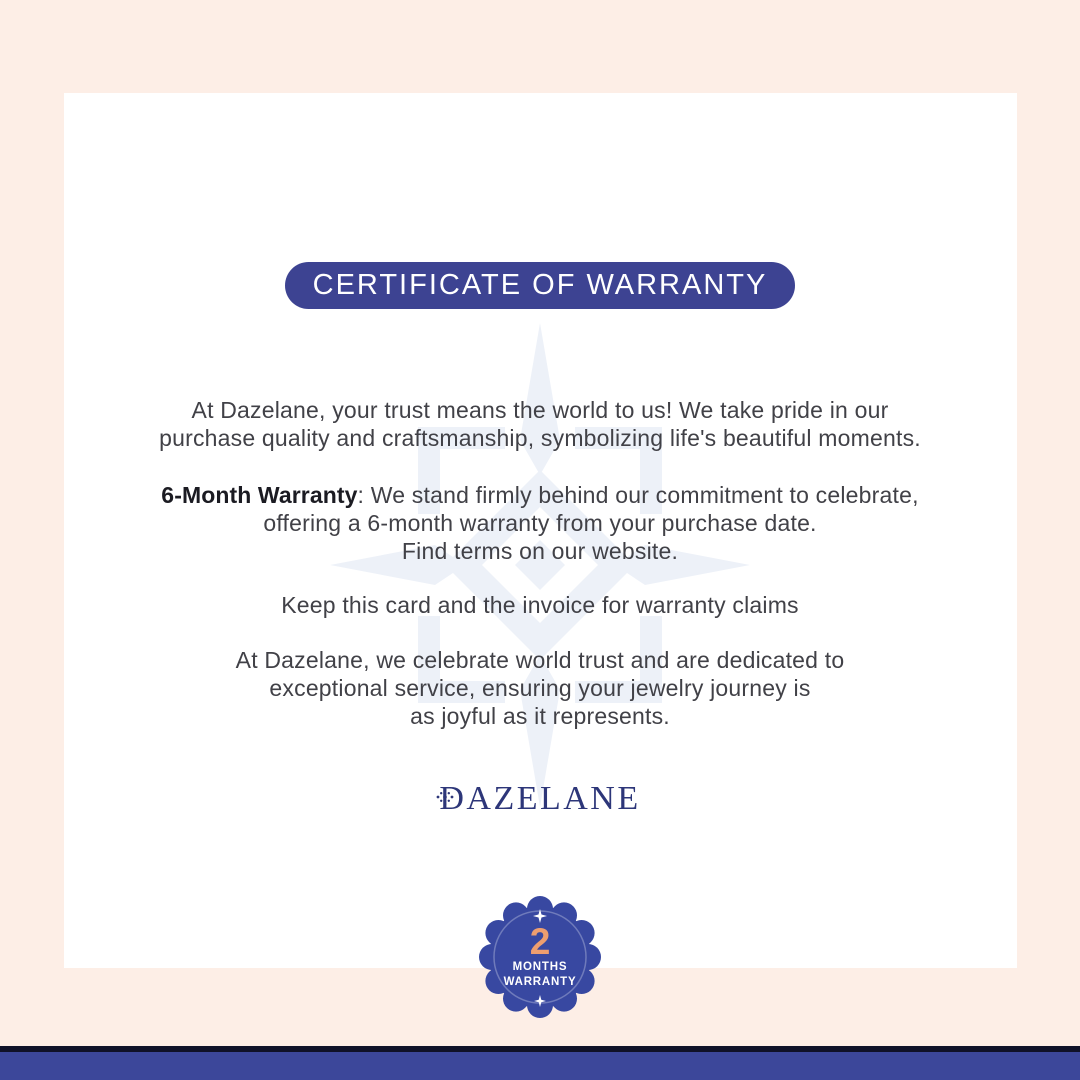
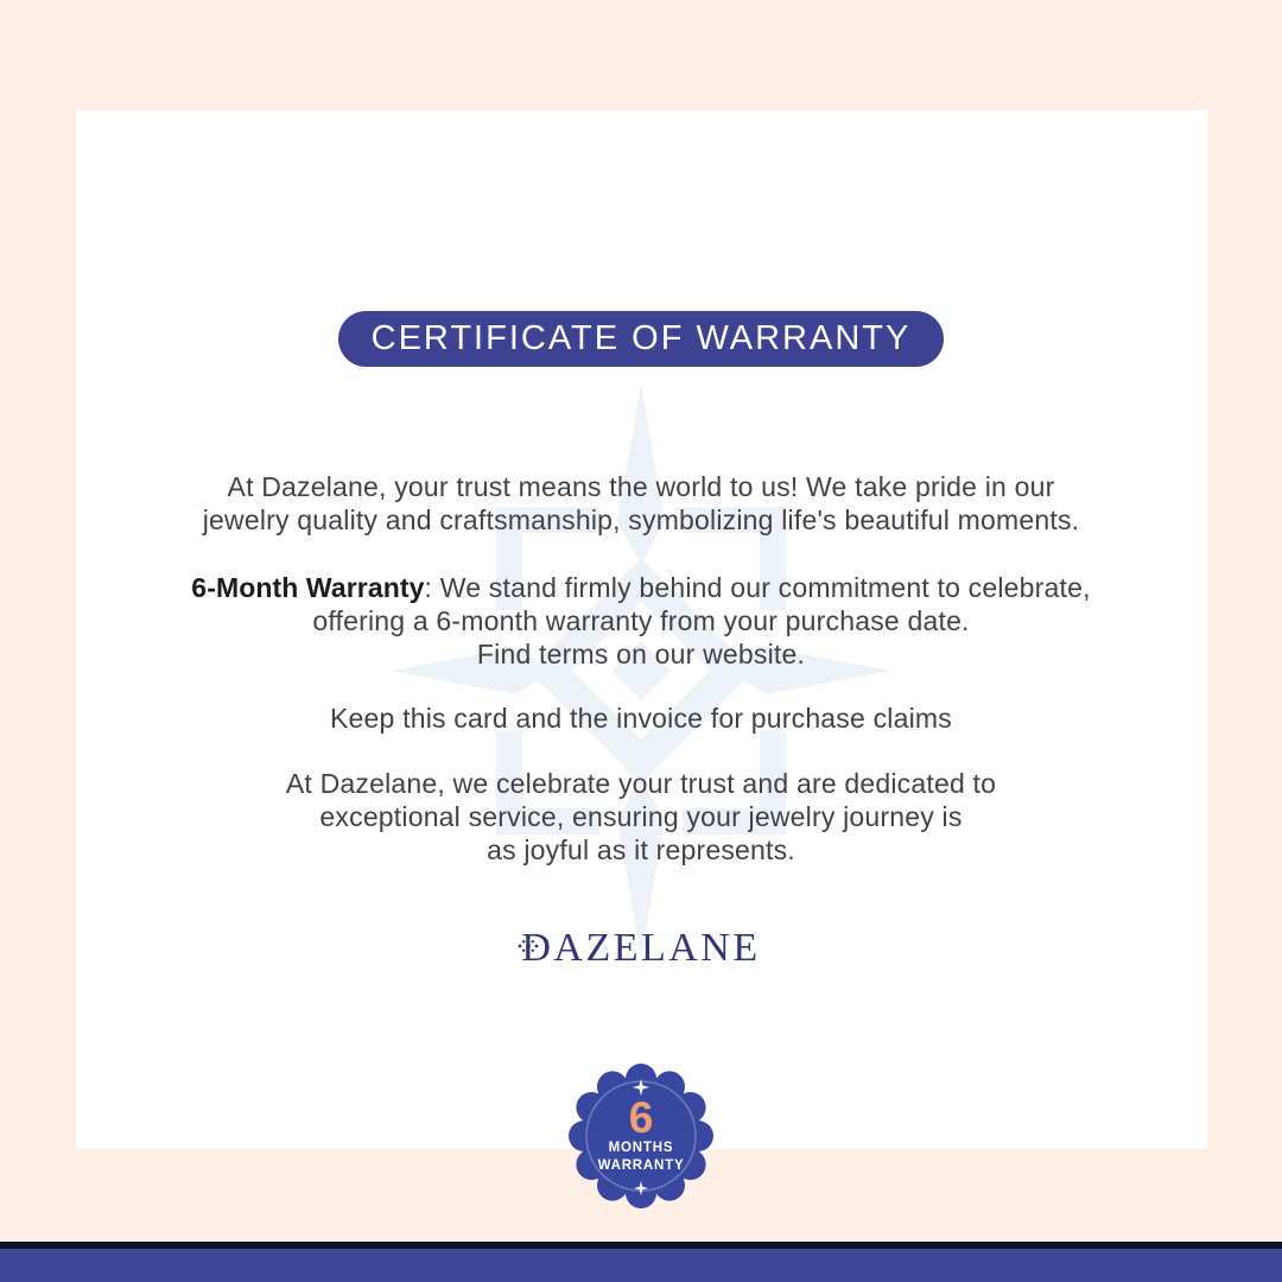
  CERTIFICATE OF WARRANTY
  At Dazelane, your trust means the world to us! We take pride in our
- purchase quality and craftsmanship, symbolizing life's beautiful moments.
+ jewelry quality and craftsmanship, symbolizing life's beautiful moments.
  6-Month Warranty: We stand firmly behind our commitment to celebrate,
  offering a 6-month warranty from your purchase date.
  Find terms on our website.
- Keep this card and the invoice for warranty claims
+ Keep this card and the invoice for purchase claims
- At Dazelane, we celebrate world trust and are dedicated to
+ At Dazelane, we celebrate your trust and are dedicated to
  exceptional service, ensuring your jewelry journey is
  as joyful as it represents.
  DAZELANE
- 2
+ 6
  MONTHS
  WARRANTY
